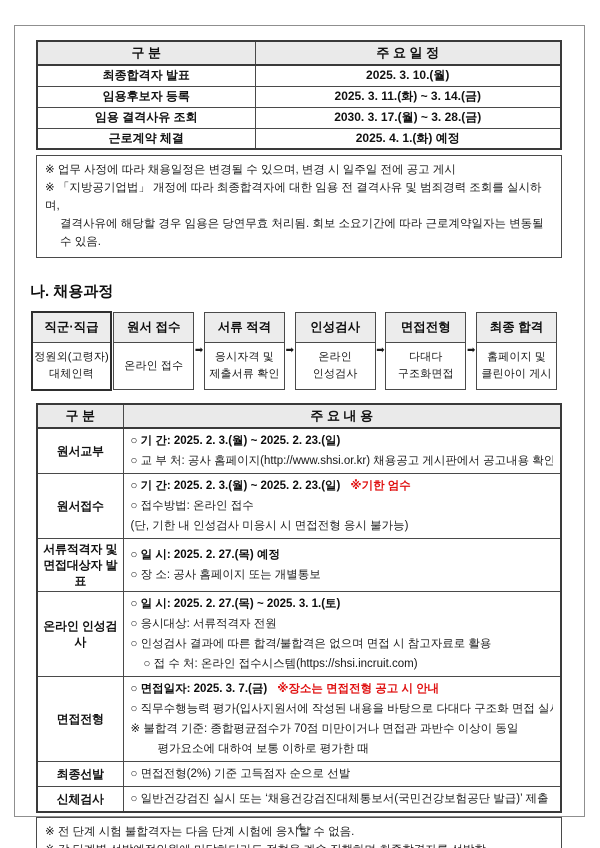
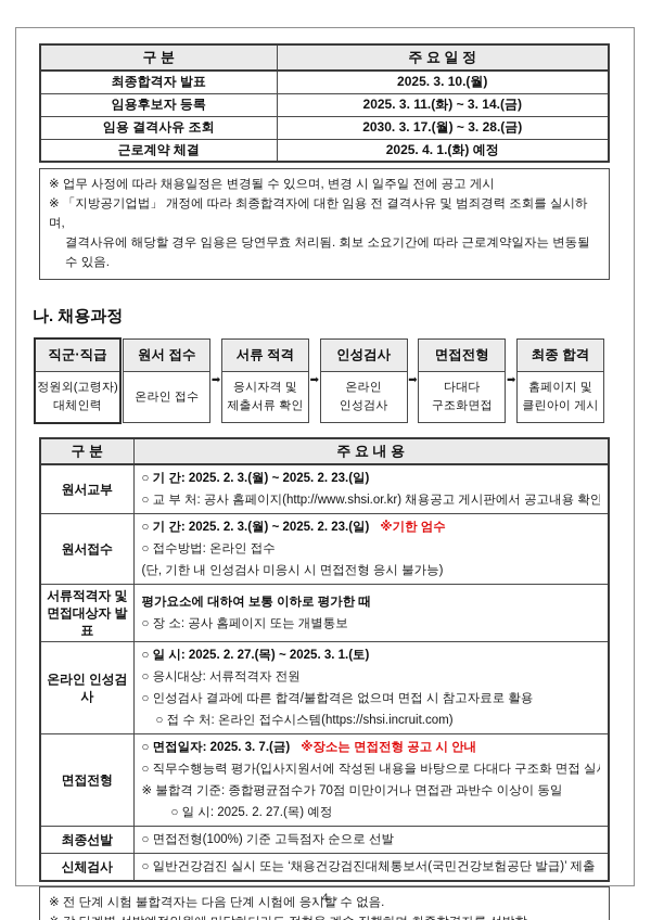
  구 분	주 요 일 정
  최종합격자 발표	2025. 3. 10.(월)
  임용후보자 등록	2025. 3. 11.(화) ~ 3. 14.(금)
  임용 결격사유 조회	2030. 3. 17.(월) ~ 3. 28.(금)
  근로계약 체결	2025. 4. 1.(화) 예정
  ※ 업무 사정에 따라 채용일정은 변경될 수 있으며, 변경 시 일주일 전에 공고 게시
  ※ 「지방공기업법」 개정에 따라 최종합격자에 대한 임용 전 결격사유 및 범죄경력 조회를 실시하며,
  결격사유에 해당할 경우 임용은 당연무효 처리됨. 회보 소요기간에 따라 근로계약일자는 변동될 수 있음.
  나. 채용과정
  직군·직급
  정원외(고령자)
  대체인력
  원서 접수
  온라인 접수
  ➡
  서류 적격
  응시자격 및
  제출서류 확인
  ➡
  인성검사
  온라인
  인성검사
  ➡
  면접전형
  다대다
  구조화면접
  ➡
  최종 합격
  홈페이지 및
  클린아이 게시
  구 분	주 요 내 용
  원서교부	○ 기 간: 2025. 2. 3.(월) ~ 2025. 2. 23.(일) ○ 교 부 처: 공사 홈페이지(http://www.shsi.or.kr) 채용공고 게시판에서 공고내용 확인
  원서접수	○ 기 간: 2025. 2. 3.(월) ~ 2025. 2. 23.(일) ※기한 엄수 ○ 접수방법: 온라인 접수 (단, 기한 내 인성검사 미응시 시 면접전형 응시 불가능)
- 서류적격자 및 면접대상자 발표	○ 일 시: 2025. 2. 27.(목) 예정 ○ 장 소: 공사 홈페이지 또는 개별통보
+ 서류적격자 및 면접대상자 발표	평가요소에 대하여 보통 이하로 평가한 때 ○ 장 소: 공사 홈페이지 또는 개별통보
  온라인 인성검사	○ 일 시: 2025. 2. 27.(목) ~ 2025. 3. 1.(토) ○ 응시대상: 서류적격자 전원 ○ 인성검사 결과에 따른 합격/불합격은 없으며 면접 시 참고자료로 활용 ○ 접 수 처: 온라인 접수시스템(https://shsi.incruit.com)
- 면접전형	○ 면접일자: 2025. 3. 7.(금) ※장소는 면접전형 공고 시 안내 ○ 직무수행능력 평가(입사지원서에 작성된 내용을 바탕으로 다대다 구조화 면접 실 ※ 불합격 기준: 종합평균점수가 70점 미만이거나 면접관 과반수 이상이 동일 평가요소에 대하여 보통 이하로 평가한 때
+ 면접전형	○ 면접일자: 2025. 3. 7.(금) ※장소는 면접전형 공고 시 안내 ○ 직무수행능력 평가(입사지원서에 작성된 내용을 바탕으로 다대다 구조화 면접 실 ※ 불합격 기준: 종합평균점수가 70점 미만이거나 면접관 과반수 이상이 동일 ○ 일 시: 2025. 2. 27.(목) 예정
- 최종선발	○ 면접전형(2%) 기준 고득점자 순으로 선발
+ 최종선발	○ 면접전형(100%) 기준 고득점자 순으로 선발
  신체검사	○ 일반건강검진 실시 또는 ‘채용건강검진대체통보서(국민건강보험공단 발급)’ 제출
  ※ 전 단계 시험 불합격자는 다음 단계 시험에 응시할 수 없음.
  - 4 -
